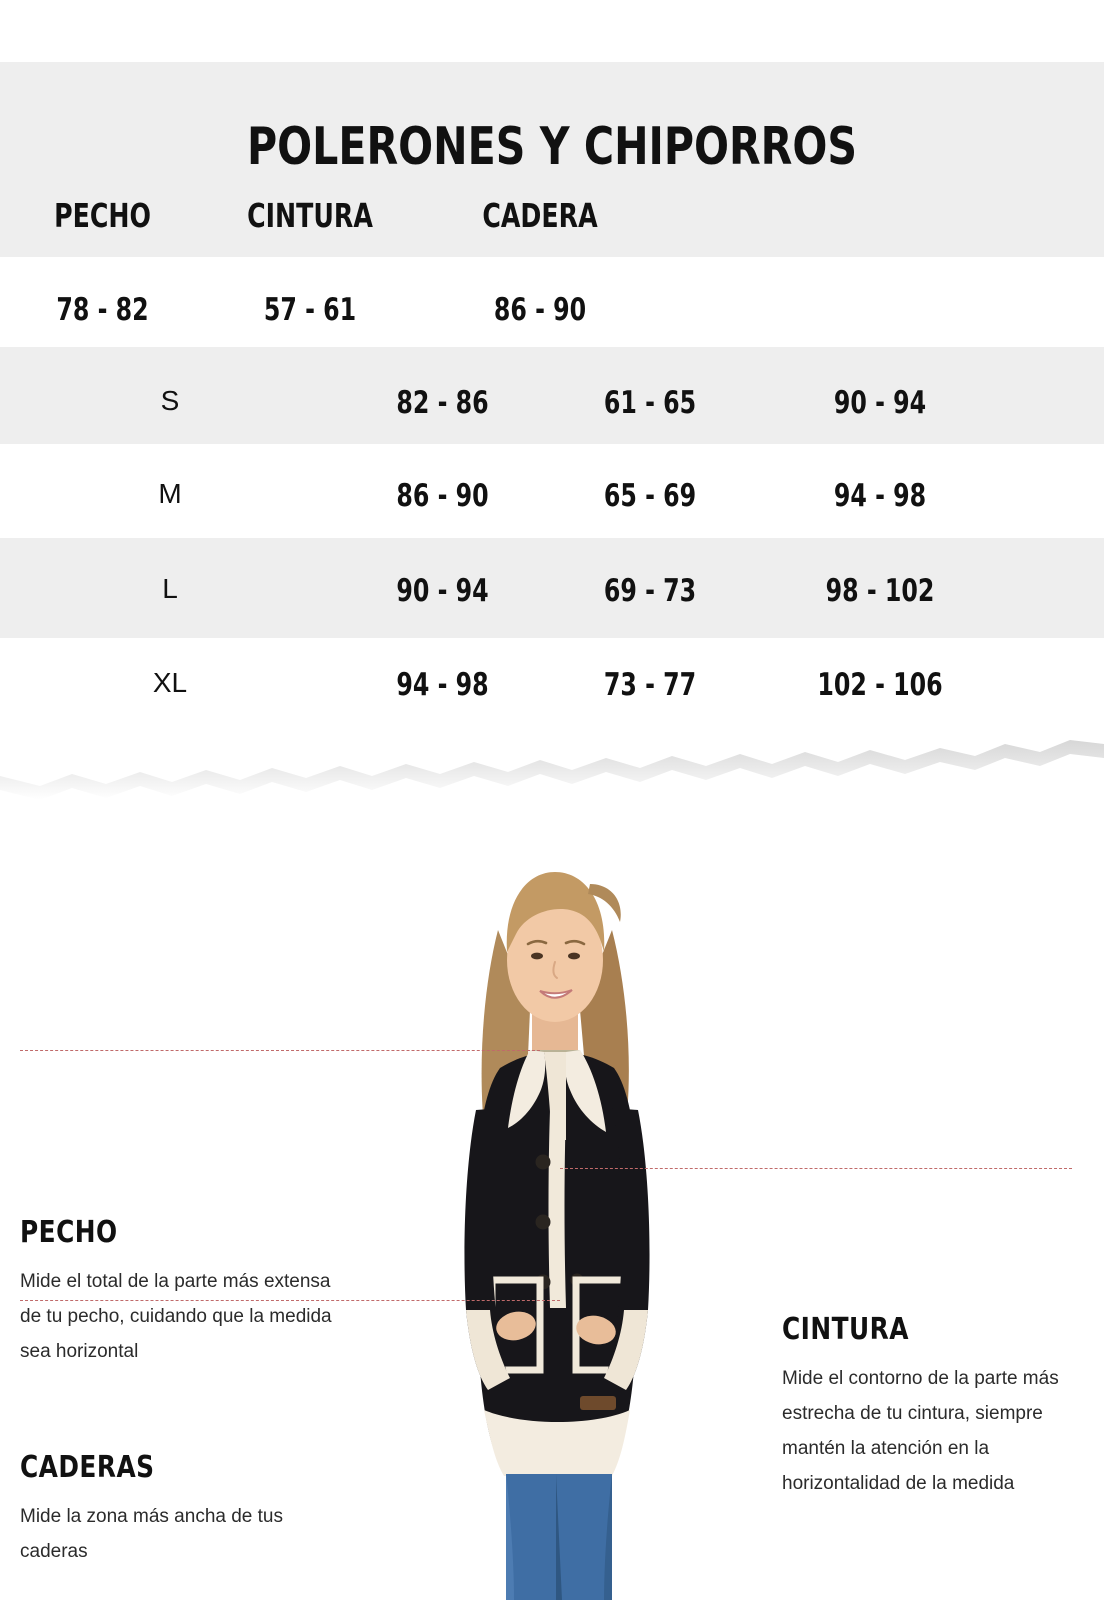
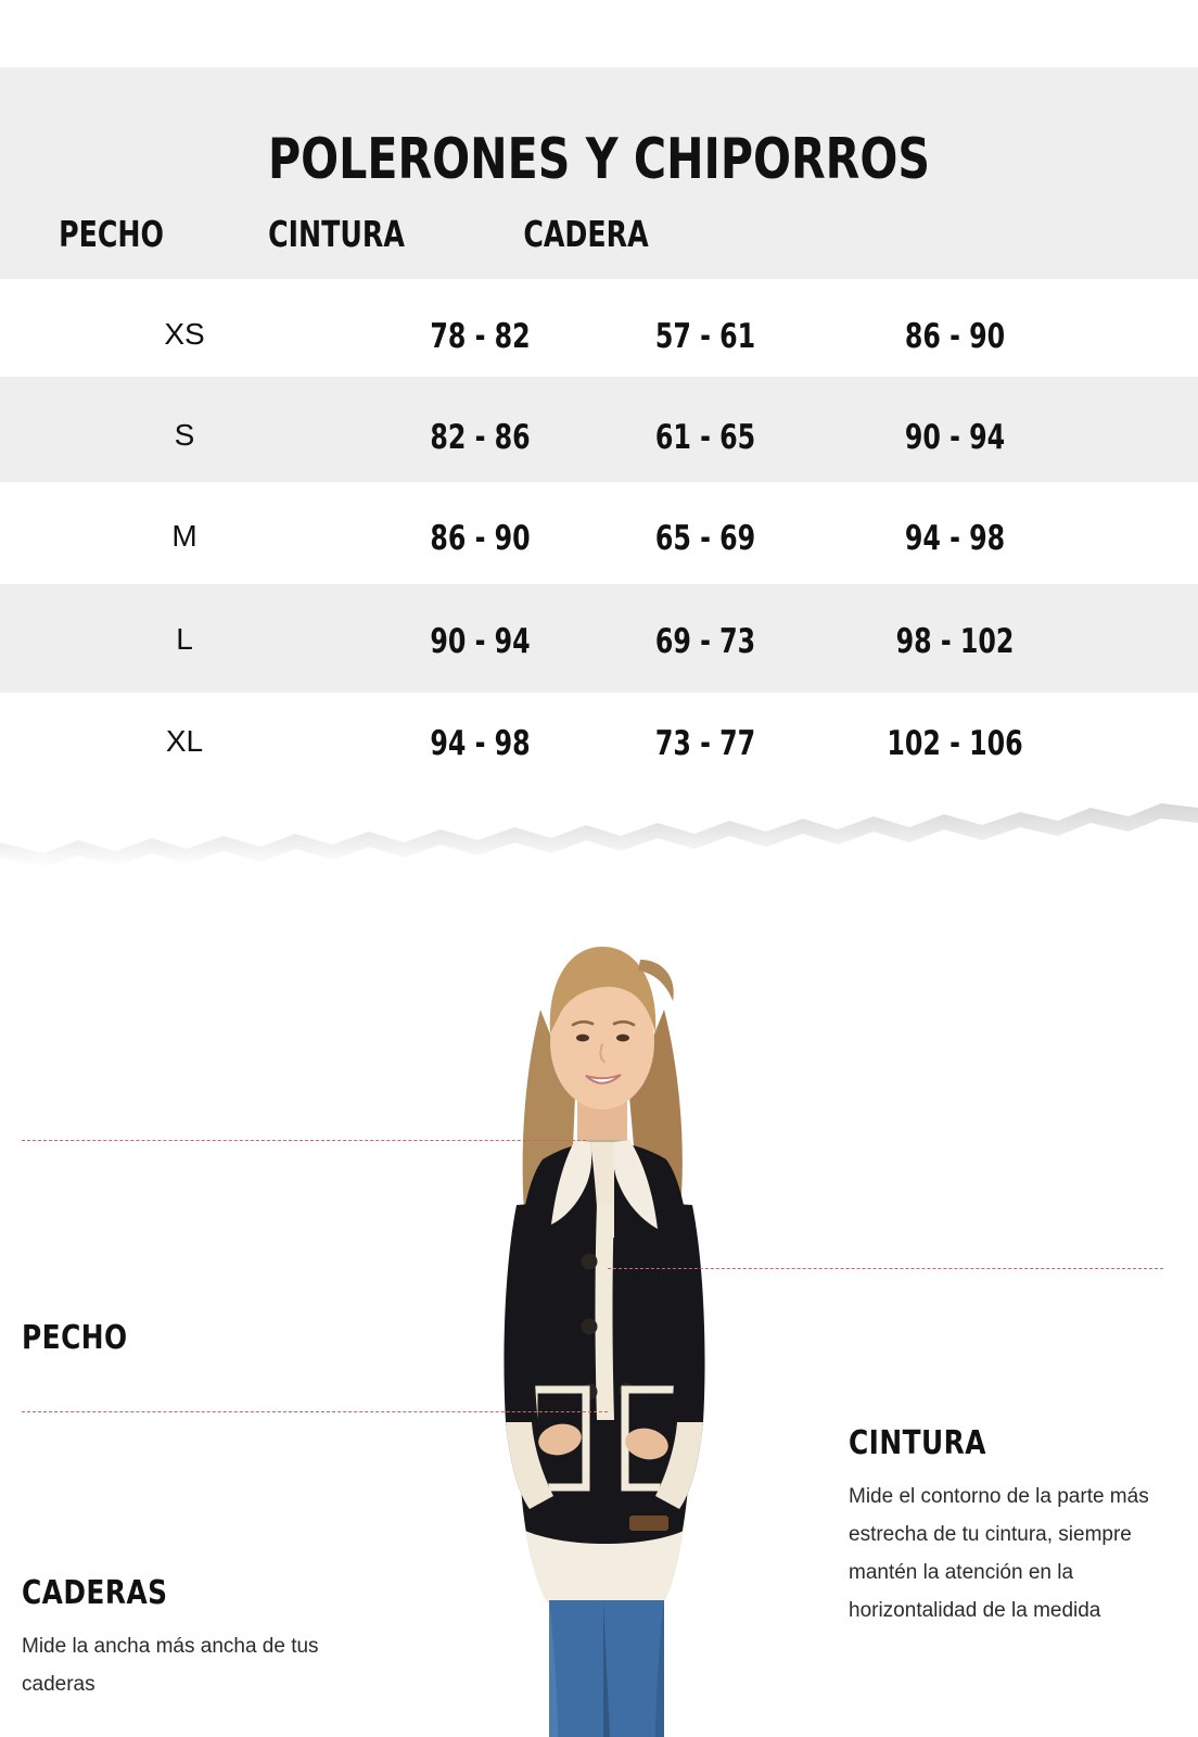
  POLERONES Y CHIPORROS
  PECHO
  CINTURA
  CADERA
+ XS
  78 - 82
  57 - 61
  86 - 90
  S
  82 - 86
  61 - 65
  90 - 94
  M
  86 - 90
  65 - 69
  94 - 98
  L
  90 - 94
  69 - 73
  98 - 102
  XL
  94 - 98
  73 - 77
  102 - 106
  PECHO
- Mide el total de la parte más extensa de tu pecho, cuidando que la medida sea horizontal
  CADERAS
- Mide la zona más ancha de tus caderas
+ Mide la ancha más ancha de tus caderas
  CINTURA
  Mide el contorno de la parte más estrecha de tu cintura, siempre mantén la atención en la horizontalidad de la medida
